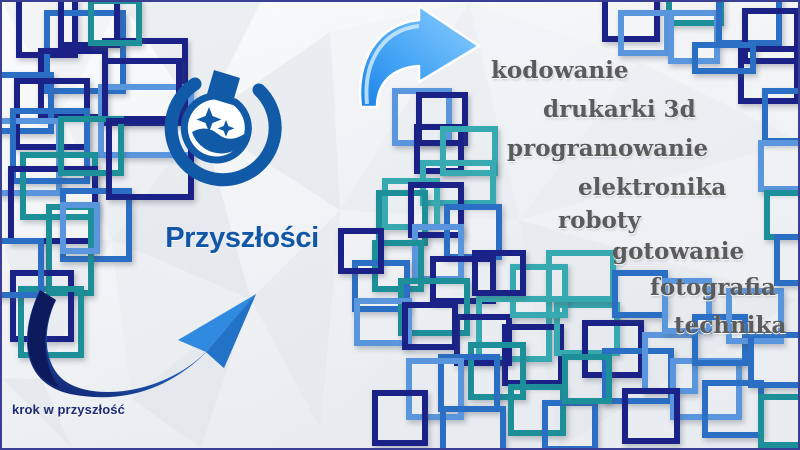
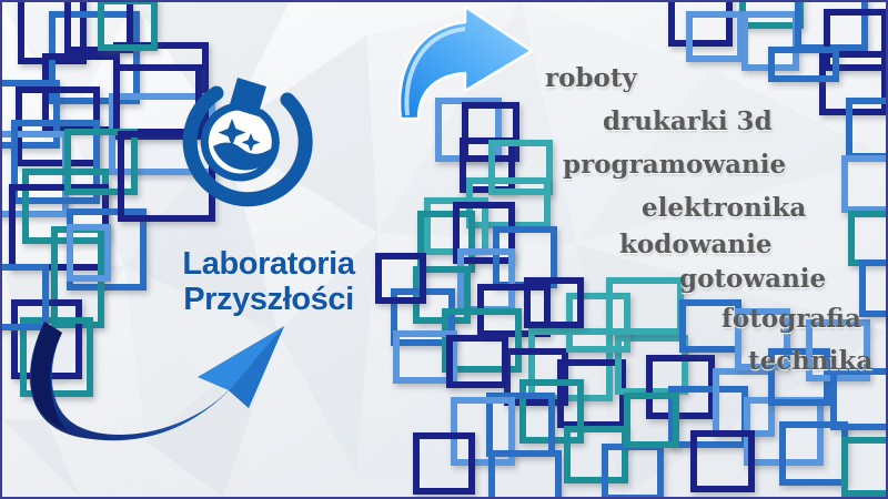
+ Laboratoria
  Przyszłości
- krok w przyszłość
- kodowanie
+ roboty
  drukarki 3d
  programowanie
  elektronika
- roboty
+ kodowanie
  gotowanie
  fotografia
  technika
